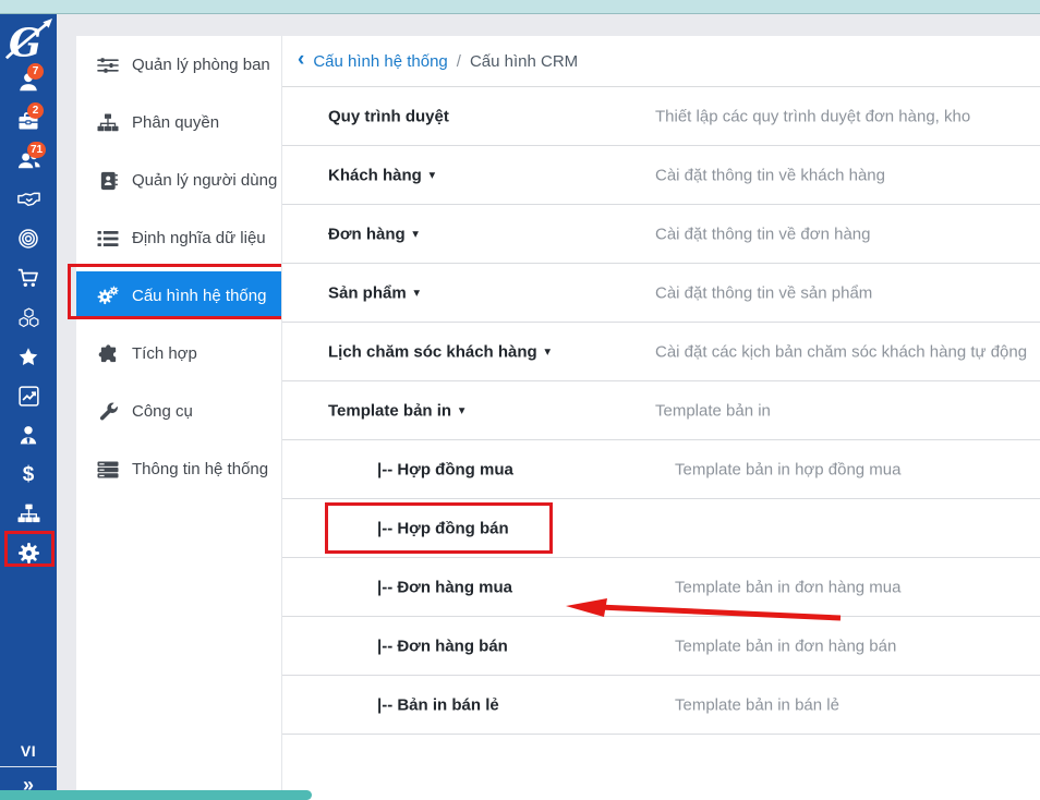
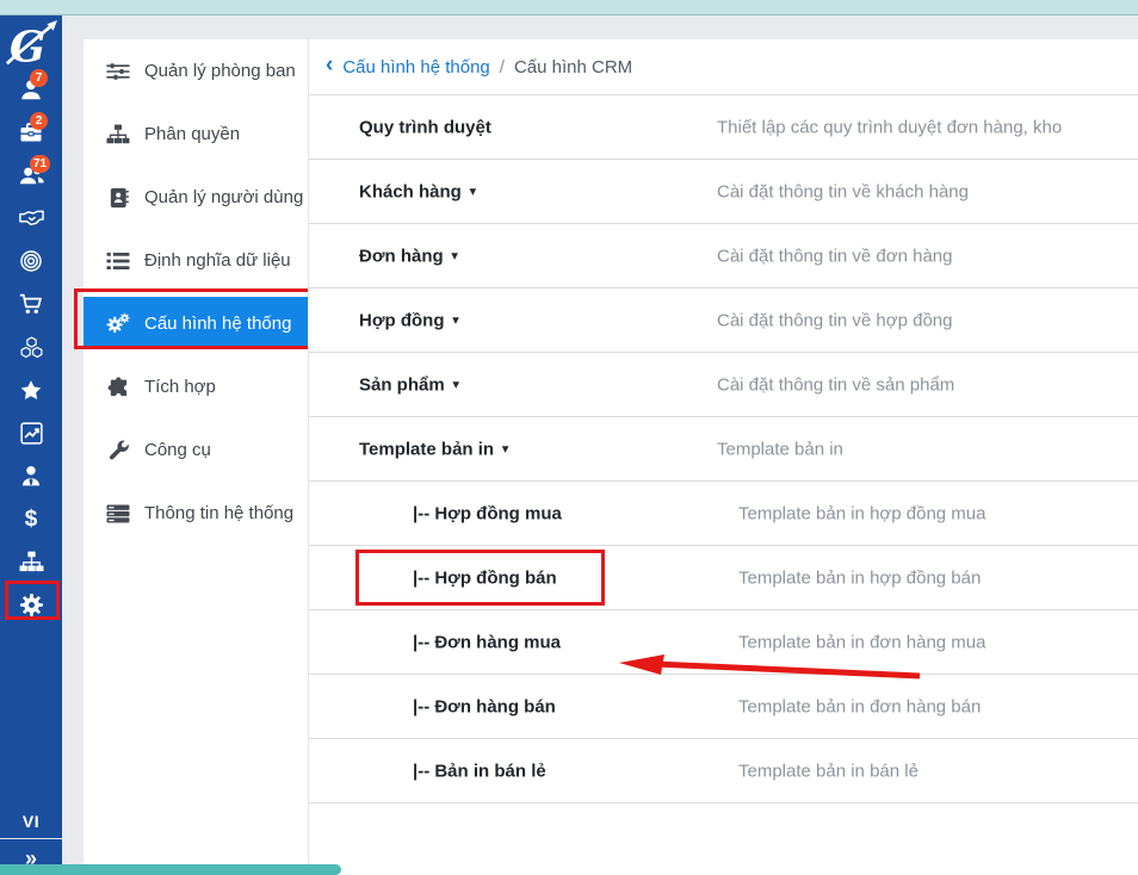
  7
  2
  71
  $
  VI
  »
  Quản lý phòng ban
  Phân quyền
  Quản lý người dùng
  Định nghĩa dữ liệu
  Cấu hình hệ thống
  Tích hợp
  Công cụ
  Thông tin hệ thống
  ‹
  Cấu hình hệ thống
  /
  Cấu hình CRM
  Quy trình duyệt
  Thiết lập các quy trình duyệt đơn hàng, kho
  Khách hàng ▾
  Cài đặt thông tin về khách hàng
  Đơn hàng ▾
  Cài đặt thông tin về đơn hàng
+ Hợp đồng ▾
+ Cài đặt thông tin về hợp đồng
  Sản phẩm ▾
  Cài đặt thông tin về sản phẩm
- Lịch chăm sóc khách hàng ▾
- Cài đặt các kịch bản chăm sóc khách hàng tự động
  Template bản in ▾
  Template bản in
  |-- Hợp đồng mua
  Template bản in hợp đồng mua
  |-- Hợp đồng bán
+ Template bản in hợp đồng bán
  |-- Đơn hàng mua
  Template bản in đơn hàng mua
  |-- Đơn hàng bán
  Template bản in đơn hàng bán
  |-- Bản in bán lẻ
  Template bản in bán lẻ
